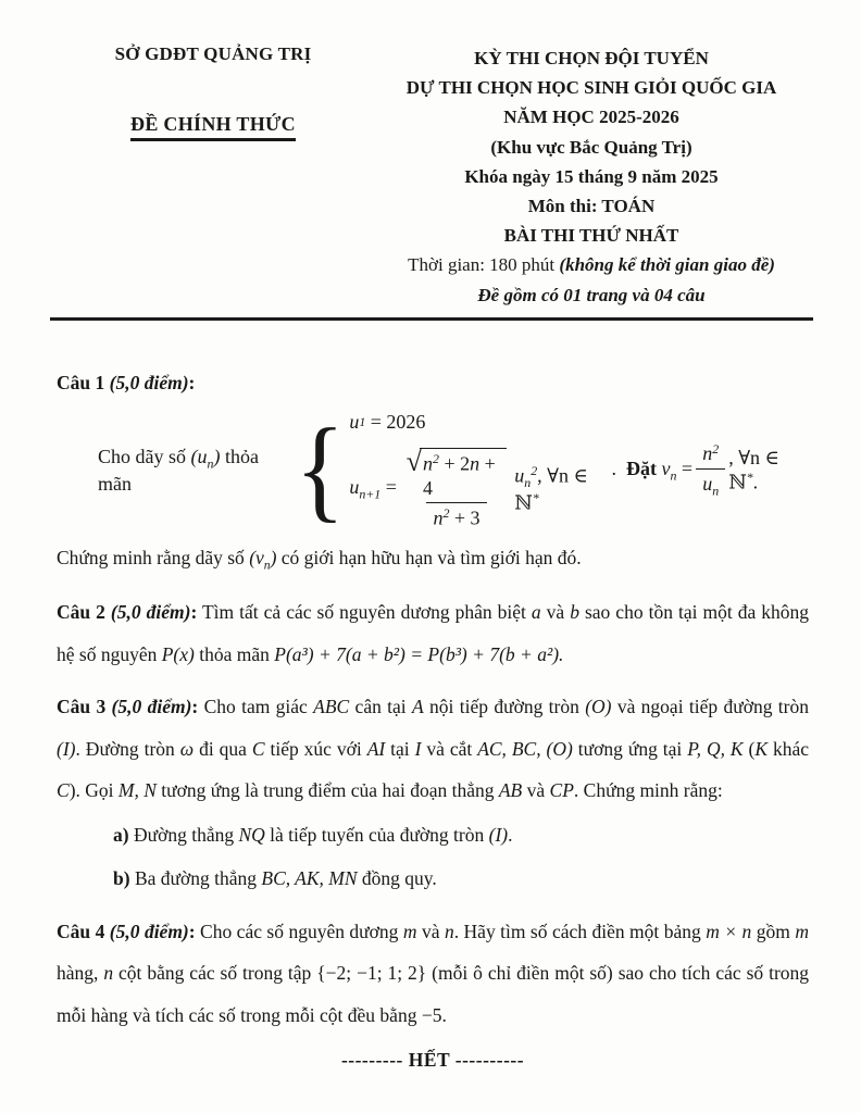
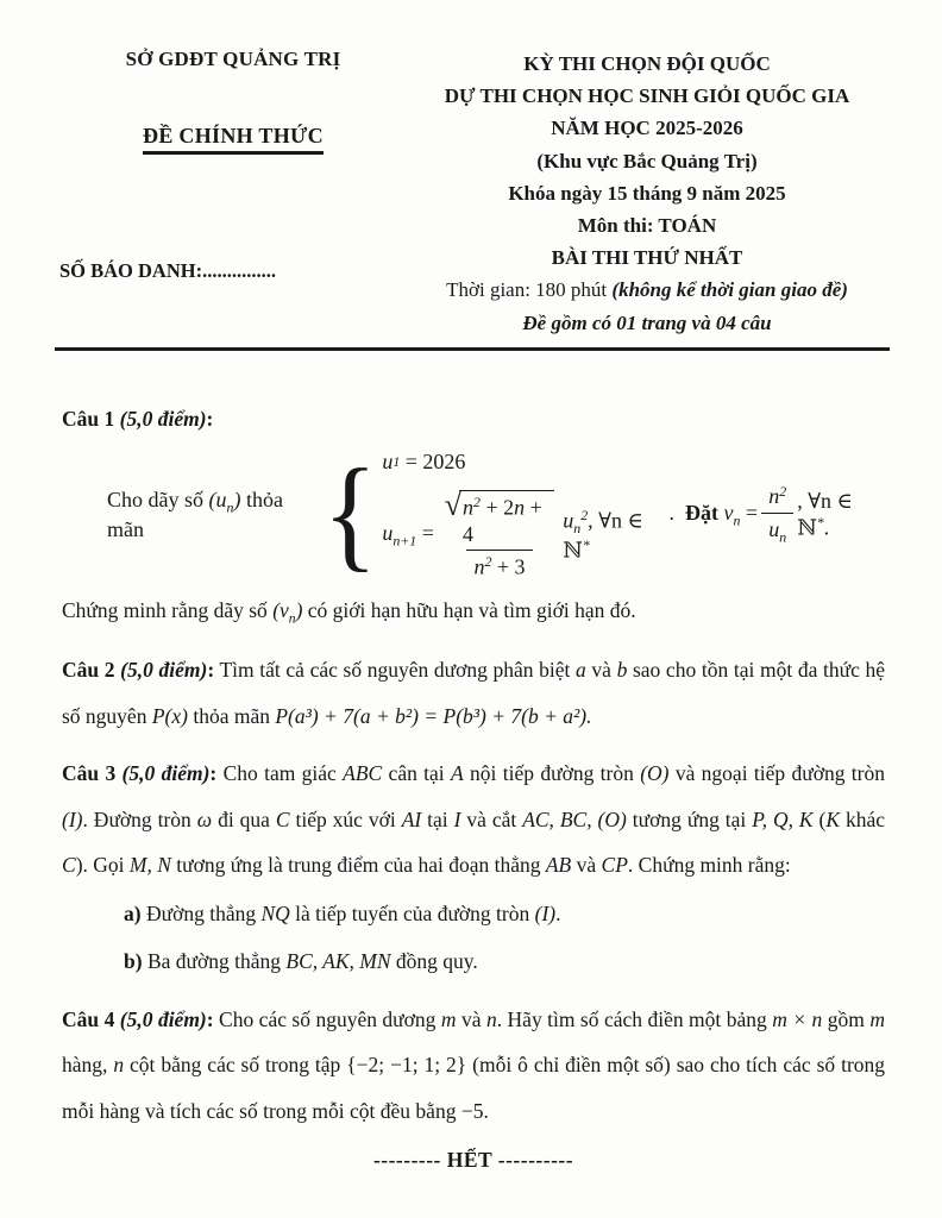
  SỞ GDĐT QUẢNG TRỊ
  ĐỀ CHÍNH THỨC
+ SỐ BÁO DANH:...............
- KỲ THI CHỌN ĐỘI TUYỂN
+ KỲ THI CHỌN ĐỘI QUỐC
  DỰ THI CHỌN HỌC SINH GIỎI QUỐC GIA
  NĂM HỌC 2025-2026
  (Khu vực Bắc Quảng Trị)
  Khóa ngày 15 tháng 9 năm 2025
  Môn thi: TOÁN
  BÀI THI THỨ NHẤT
  Thời gian: 180 phút (không kể thời gian giao đề)
  Đề gồm có 01 trang và 04 câu
  Câu 1 (5,0 điểm):
  Cho dãy số (un) thỏa mãn
  {
  u
  1
  = 2026
  un+1 =
  √
  n2 + 2n + 4
  n2 + 3
  un2, ∀n ∈ ℕ*
  . Đặt vn =
  n
  2
  un
  , ∀n ∈ ℕ*.
  Chứng minh rằng dãy số (vn) có giới hạn hữu hạn và tìm giới hạn đó.
- Câu 2 (5,0 điểm): Tìm tất cả các số nguyên dương phân biệt a và b sao cho tồn tại một đa không hệ số nguyên P(x) thỏa mãn P(a³) + 7(a + b²) = P(b³) + 7(b + a²).
+ Câu 2 (5,0 điểm): Tìm tất cả các số nguyên dương phân biệt a và b sao cho tồn tại một đa thức hệ số nguyên P(x) thỏa mãn P(a³) + 7(a + b²) = P(b³) + 7(b + a²).
  Câu 3 (5,0 điểm): Cho tam giác ABC cân tại A nội tiếp đường tròn (O) và ngoại tiếp đường tròn (I). Đường tròn ω đi qua C tiếp xúc với AI tại I và cắt AC, BC, (O) tương ứng tại P, Q, K (K khác C). Gọi M, N tương ứng là trung điểm của hai đoạn thẳng AB và CP. Chứng minh rằng:
  a) Đường thẳng NQ là tiếp tuyến của đường tròn (I).
  b) Ba đường thẳng BC, AK, MN đồng quy.
  Câu 4 (5,0 điểm): Cho các số nguyên dương m và n. Hãy tìm số cách điền một bảng m × n gồm m hàng, n cột bằng các số trong tập {−2; −1; 1; 2} (mỗi ô chỉ điền một số) sao cho tích các số trong mỗi hàng và tích các số trong mỗi cột đều bằng −5.
  --------- HẾT ----------
